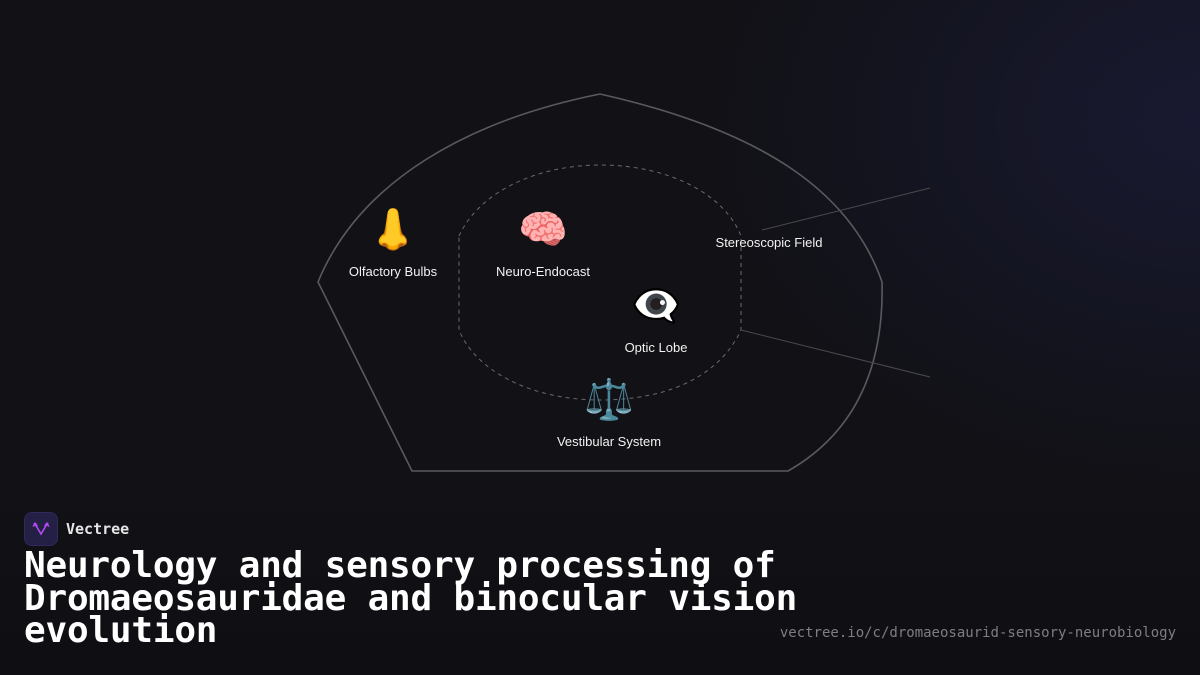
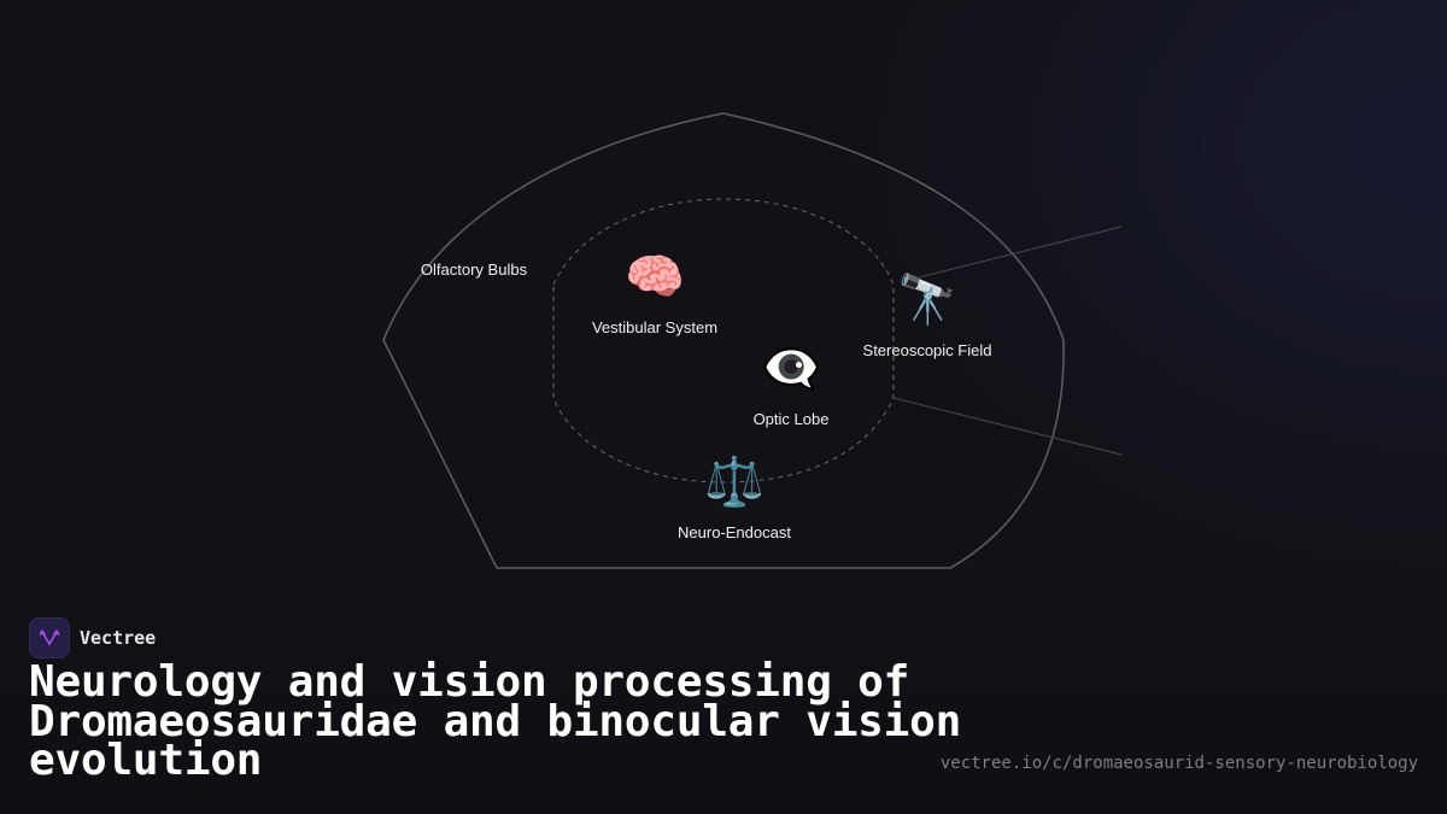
- 👃
  Olfactory Bulbs
  🧠
- Neuro-Endocast
+ Vestibular System
  👁️‍🗨️
  Optic Lobe
+ 🔭
  Stereoscopic Field
  ⚖️
- Vestibular System
+ Neuro-Endocast
  Vectree
- Neurology and sensory processing of Dromaeosauridae and binocular vision evolution
+ Neurology and vision processing of Dromaeosauridae and binocular vision evolution
  vectree.io/c/dromaeosaurid-sensory-neurobiology
